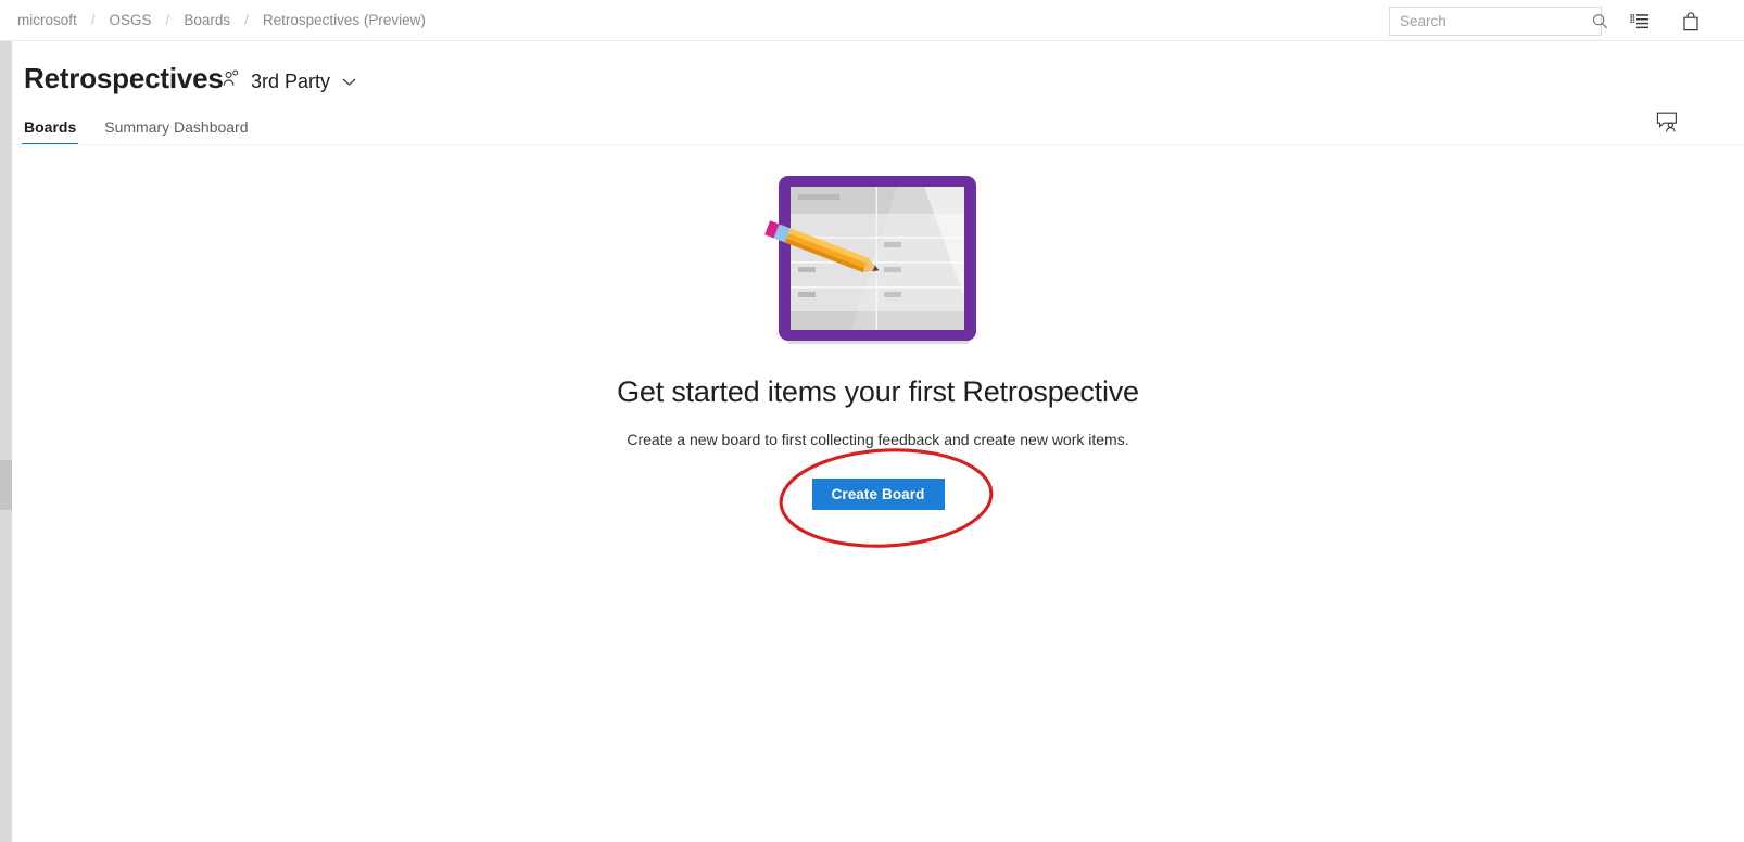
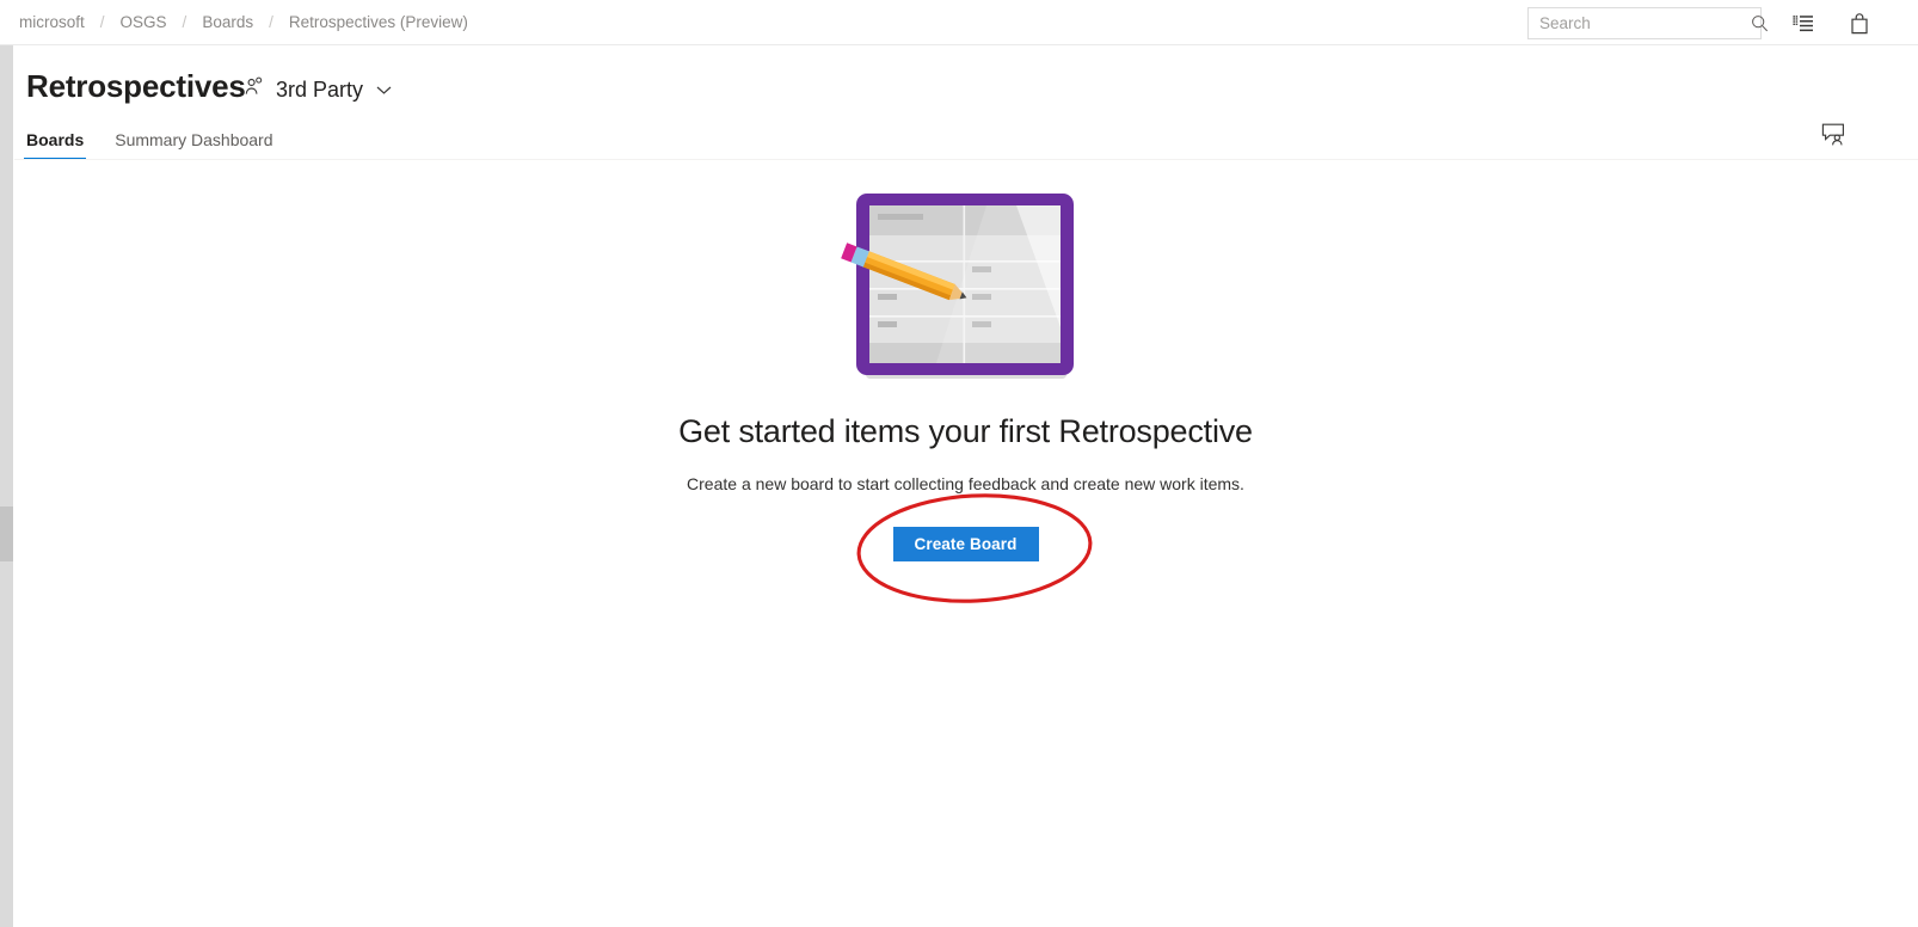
  microsoft
  /
  OSGS
  /
  Boards
  /
  Retrospectives (Preview)
  Search
  Retrospectives
  3rd Party
  Boards
  Summary Dashboard
  Get started items your first Retrospective
- Create a new board to first collecting feedback and create new work items.
+ Create a new board to start collecting feedback and create new work items.
  Create Board
